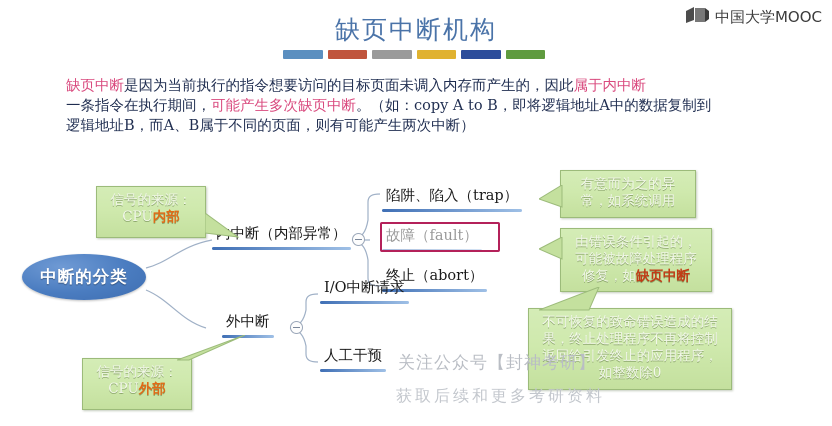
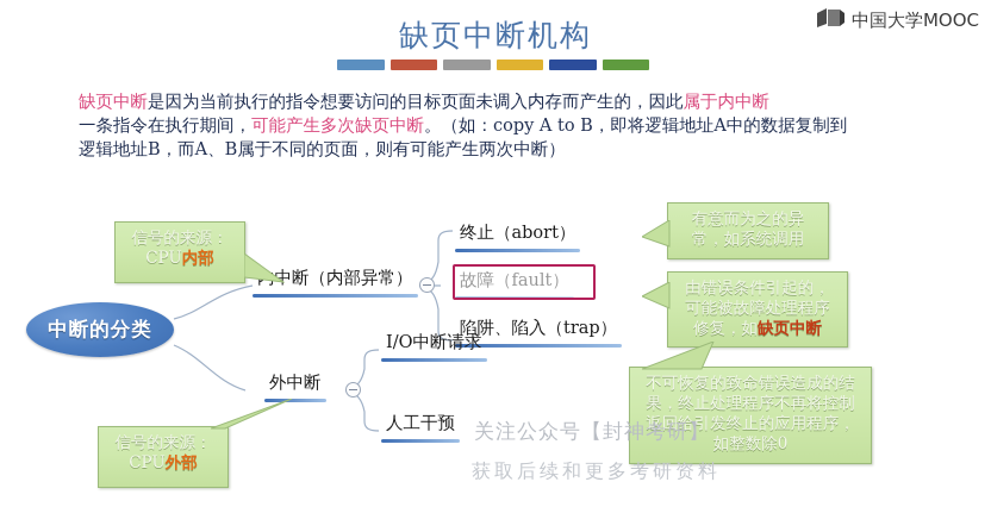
  缺页中断机构
  中国大学MOOC
  缺页中断是因为当前执行的指令想要访问的目标页面未调入内存而产生的，因此属于内中断
  一条指令在执行期间，可能产生多次缺页中断。（如：copy A to B，即将逻辑地址A中的数据复制到
  逻辑地址B，而A、B属于不同的页面，则有可能产生两次中断）
  中断的分类
  中断（内部异常）
- 陷阱、陷入（trap）
+ 终止（abort）
  故障（fault）
- 终止（abort）
+ 陷阱、陷入（trap）
  外中断
  I/O中断请求
  人工干预
  信号的来源：
  CPU内部
  信号的来源：
  CPU外部
  有意而为之的异常，如系统调用
  由错误条件引起的，可能被故障处理程序修复，如缺页中断
  不可恢复的致命错误造成的结果，终止处理程序不再将控制返回给引发终止的应用程序，如整数除0
  关注公众号【封神考研】
  获取后续和更多考研资料
